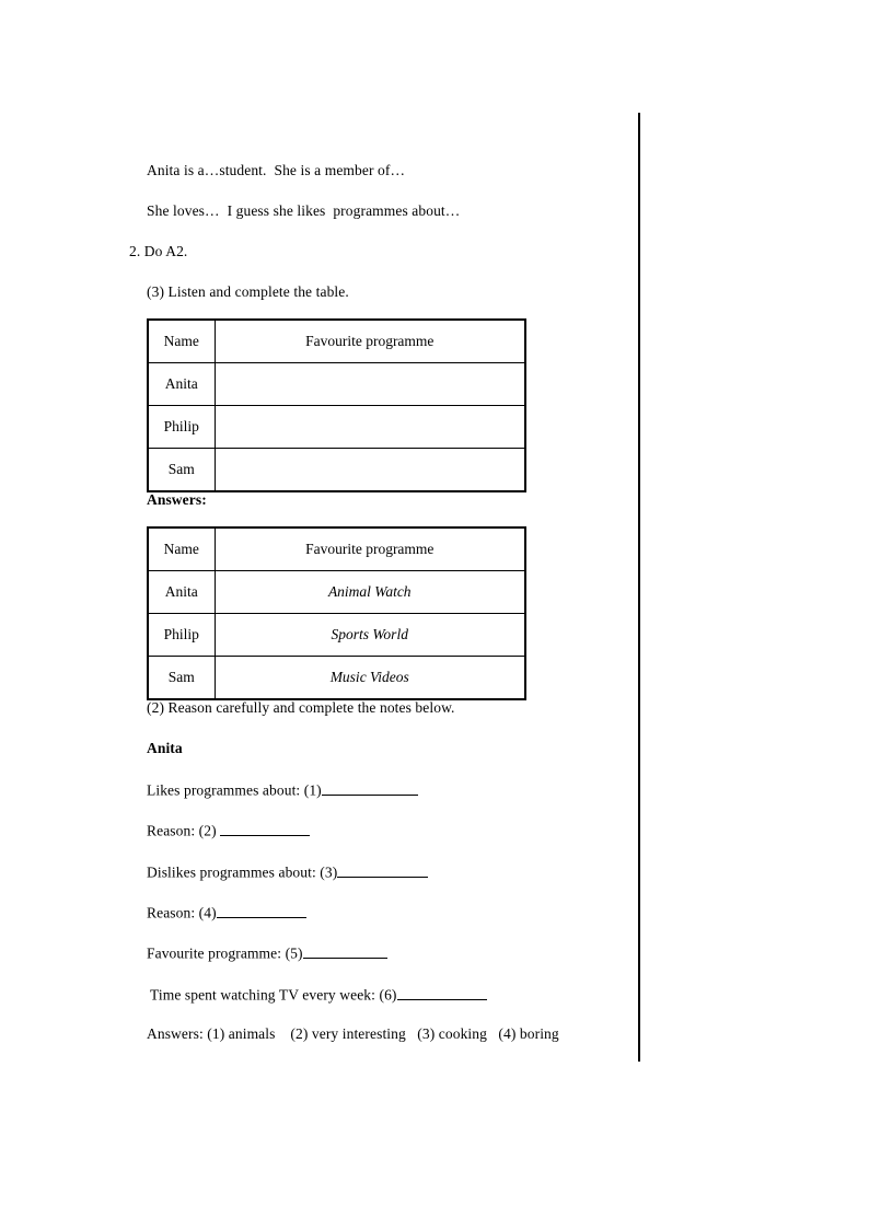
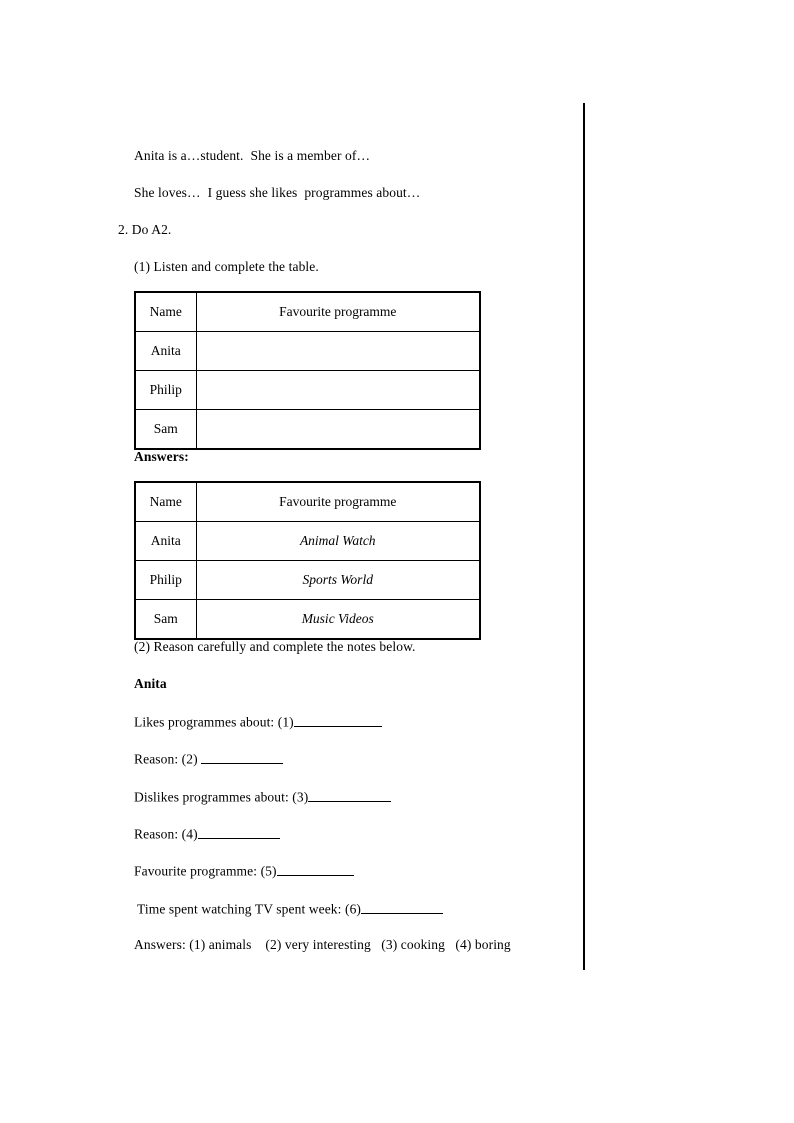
  Anita is a…student. She is a member of…
  She loves… I guess she likes programmes about…
  2. Do A2.
- (3) Listen and complete the table.
+ (1) Listen and complete the table.
  Name	Favourite programme
  Anita
  Philip
  Sam
  Answers:
  Name	Favourite programme
  Anita	Animal Watch
  Philip	Sports World
  Sam	Music Videos
  (2) Reason carefully and complete the notes below.
  Anita
  Likes programmes about: (1)
  Reason: (2)
  Dislikes programmes about: (3)
  Reason: (4)
  Favourite programme: (5)
- Time spent watching TV every week: (6)
+ Time spent watching TV spent week: (6)
  Answers: (1) animals (2) very interesting (3) cooking (4) boring
